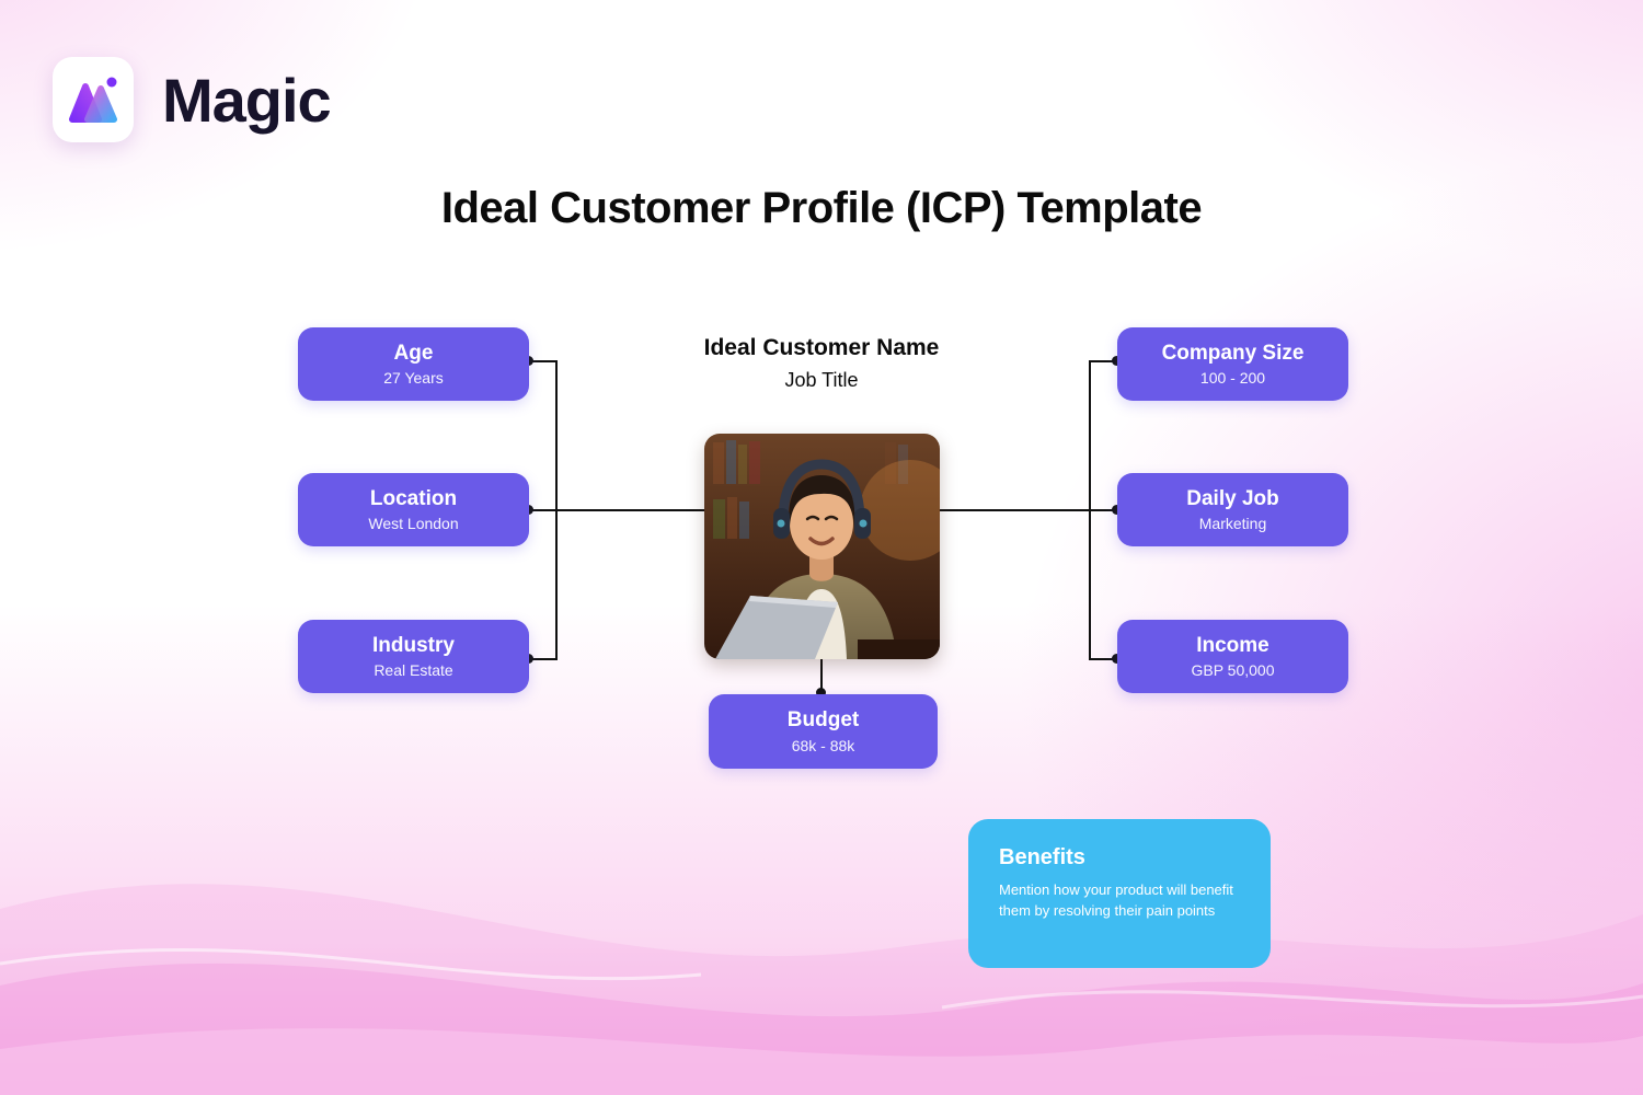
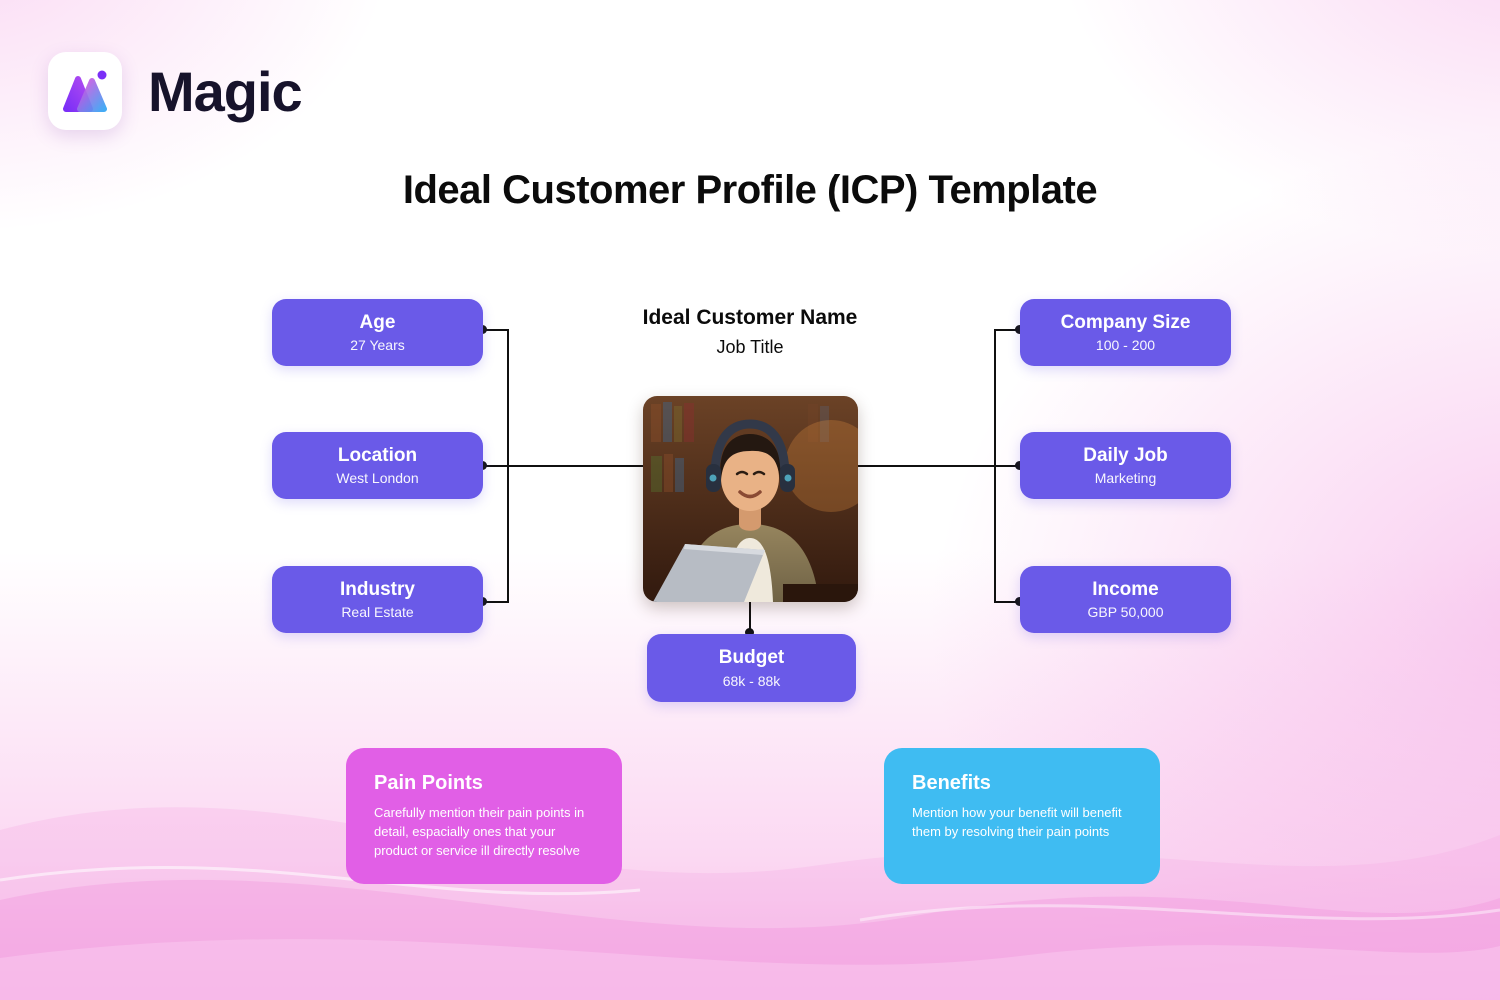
  Magic
  Ideal Customer Profile (ICP) Template
  Ideal Customer Name
  Job Title
  Age
  27 Years
  Location
  West London
  Industry
  Real Estate
  Company Size
  100 - 200
  Daily Job
  Marketing
  Income
  GBP 50,000
  Budget
  68k - 88k
+ Pain Points
+ Carefully mention their pain points in detail, espacially ones that your product or service ill directly resolve
  Benefits
- Mention how your product will benefit them by resolving their pain points
+ Mention how your benefit will benefit them by resolving their pain points
